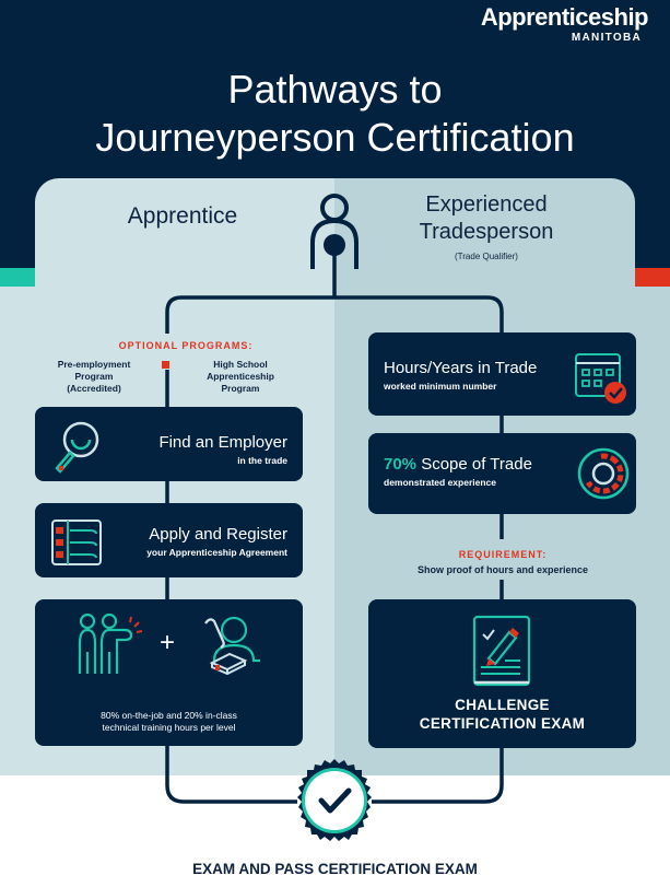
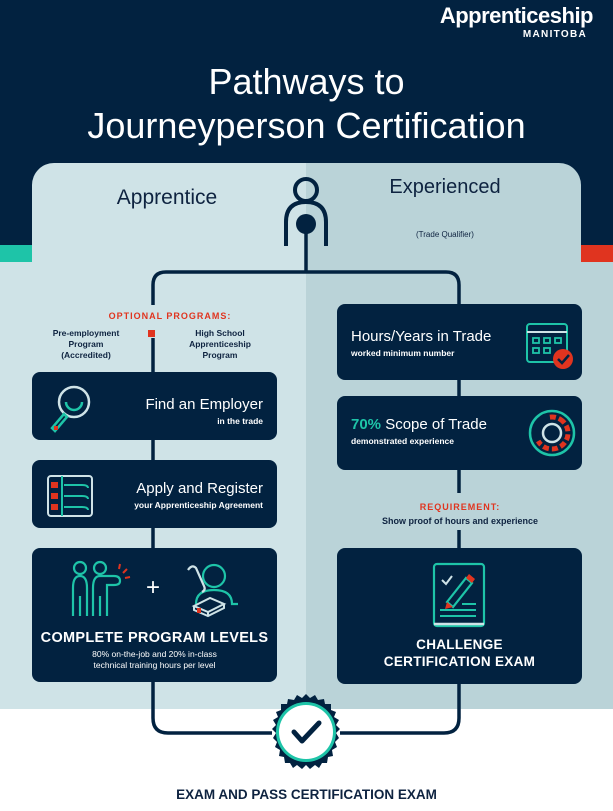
  Apprenticeship
  MANITOBA
  Pathways to
  Journeyperson Certification
  Apprentice
  Experienced
- Tradesperson
  (Trade Qualifier)
  OPTIONAL PROGRAMS:
  Pre-employment
  Program
  (Accredited)
  High School
  Apprenticeship
  Program
  Find an Employer
  in the trade
  Apply and Register
  your Apprenticeship Agreement
  +
+ COMPLETE PROGRAM LEVELS
  80% on-the-job and 20% in-class
  technical training hours per level
  Hours/Years in Trade
  worked minimum number
  70% Scope of Trade
  demonstrated experience
  REQUIREMENT:
  Show proof of hours and experience
  CHALLENGE
  CERTIFICATION EXAM
  EXAM AND PASS CERTIFICATION EXAM
